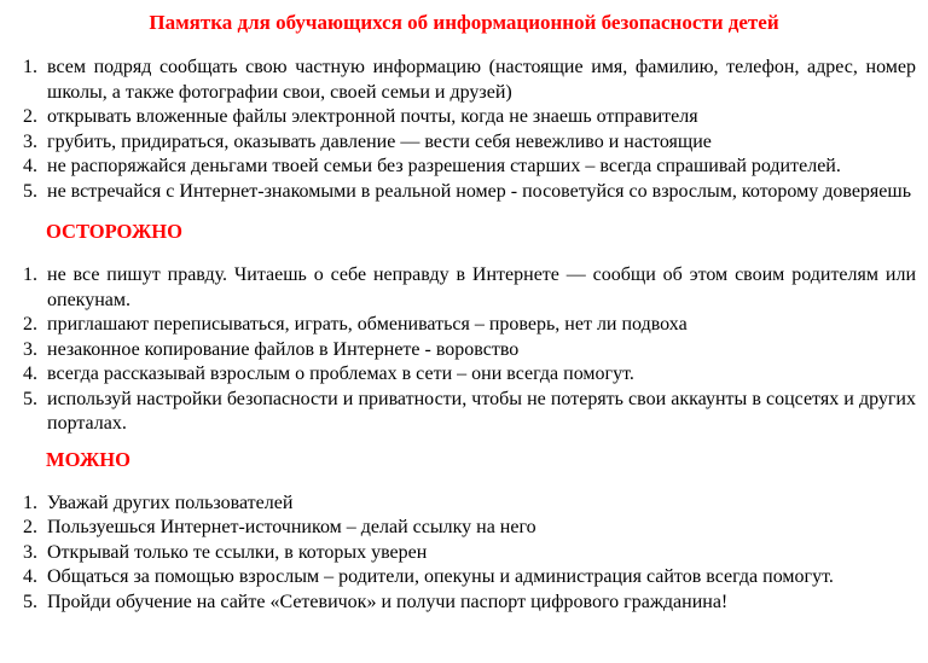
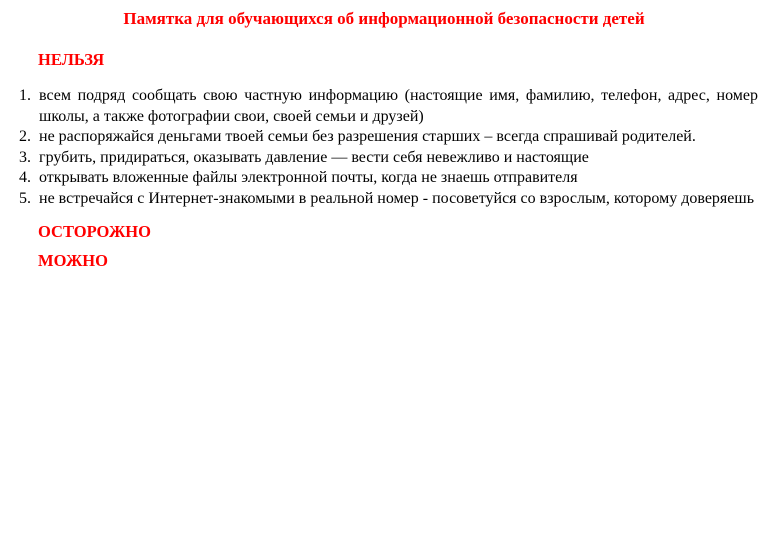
  Памятка для обучающихся об информационной безопасности детей
+ НЕЛЬЗЯ
  всем подряд сообщать свою частную информацию (настоящие имя, фамилию, телефон, адрес, номер школы, а также фотографии свои, своей семьи и друзей)
- открывать вложенные файлы электронной почты, когда не знаешь отправителя
+ не распоряжайся деньгами твоей семьи без разрешения старших – всегда спрашивай родителей.
  грубить, придираться, оказывать давление — вести себя невежливо и настоящие
- не распоряжайся деньгами твоей семьи без разрешения старших – всегда спрашивай родителей.
+ открывать вложенные файлы электронной почты, когда не знаешь отправителя
  не встречайся с Интернет-знакомыми в реальной номер - посоветуйся со взрослым, которому доверяешь
  ОСТОРОЖНО
- не все пишут правду. Читаешь о себе неправду в Интернете — сообщи об этом своим родителям или опекунам.
- приглашают переписываться, играть, обмениваться – проверь, нет ли подвоха
- незаконное копирование файлов в Интернете - воровство
- всегда рассказывай взрослым о проблемах в сети – они всегда помогут.
- используй настройки безопасности и приватности, чтобы не потерять свои аккаунты в соцсетях и других порталах.
  МОЖНО
- Уважай других пользователей
- Пользуешься Интернет-источником – делай ссылку на него
- Открывай только те ссылки, в которых уверен
- Общаться за помощью взрослым – родители, опекуны и администрация сайтов всегда помогут.
- Пройди обучение на сайте «Сетевичок» и получи паспорт цифрового гражданина!
